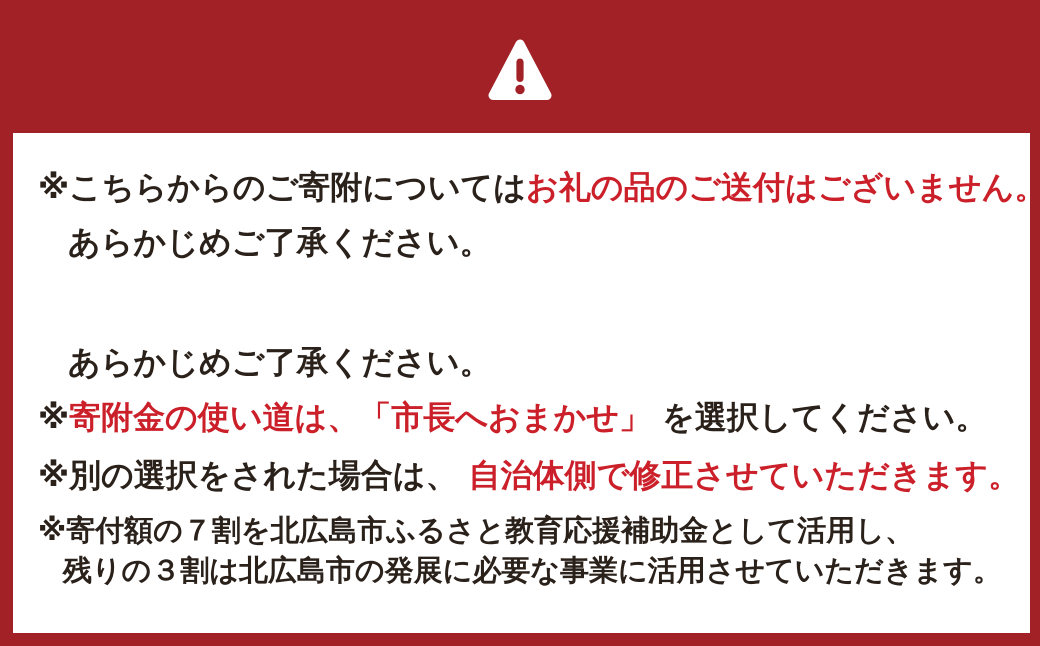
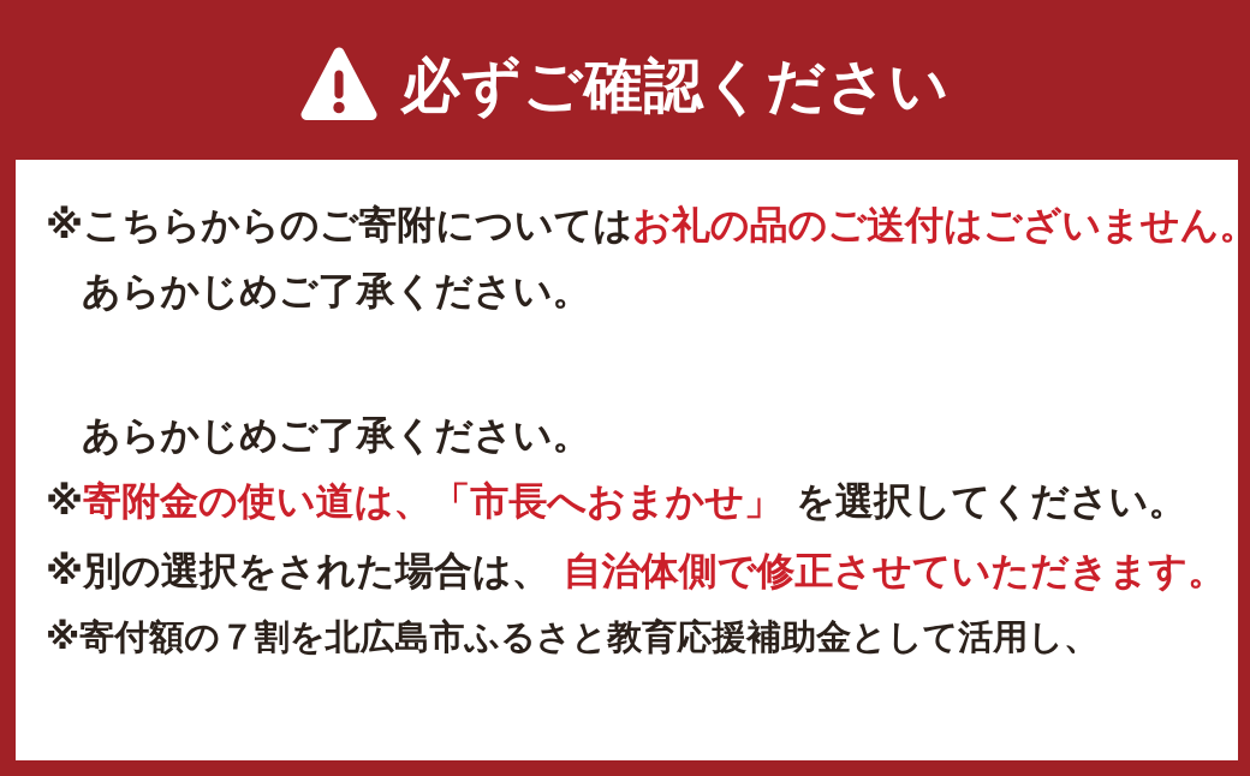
+ 必ずご確認ください
  ※こちらからのご寄附についてはお礼の品のご送付はございません。
  あらかじめご了承ください。
  あらかじめご了承ください。
  ※寄附金の使い道は、「市長へおまかせ」 を選択してください。
  ※別の選択をされた場合は、 自治体側で修正させていただきます。
  ※寄付額の７割を北広島市ふるさと教育応援補助金として活用し、
- 残りの３割は北広島市の発展に必要な事業に活用させていただきます。
